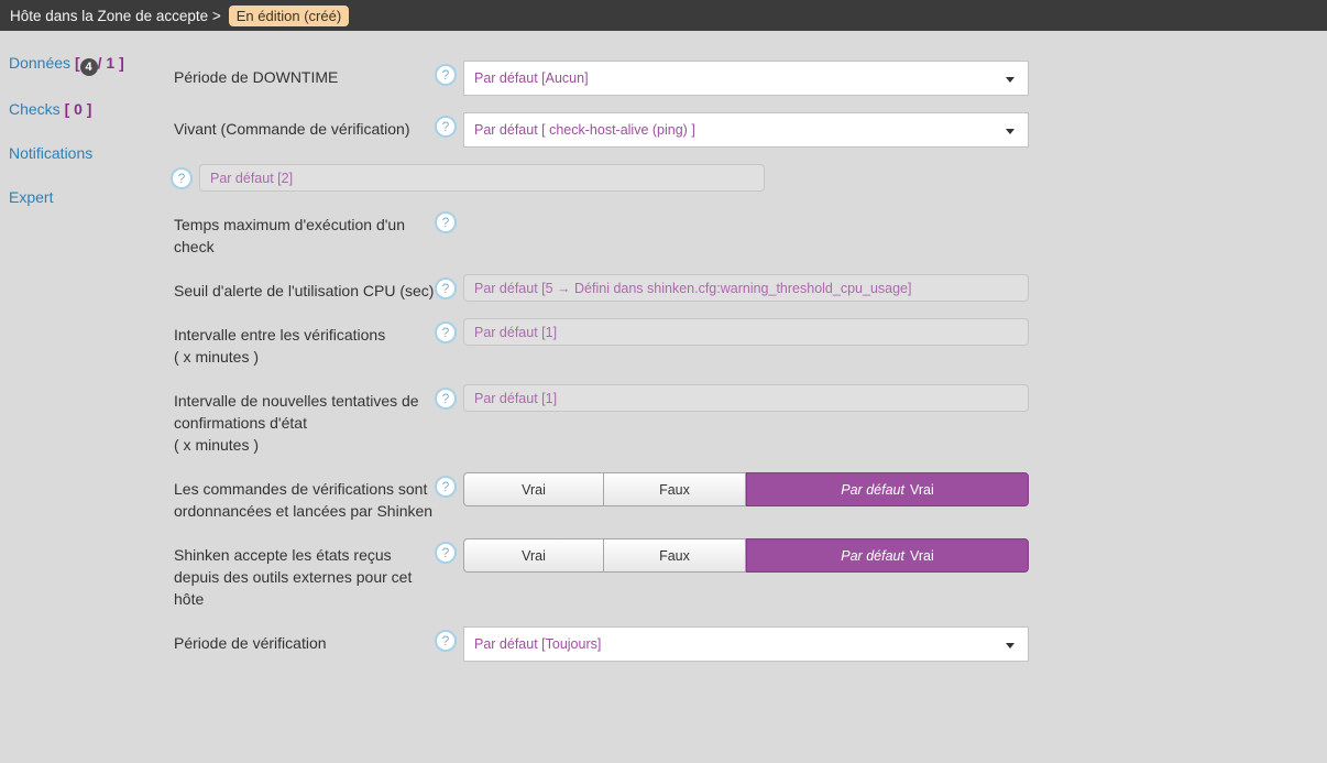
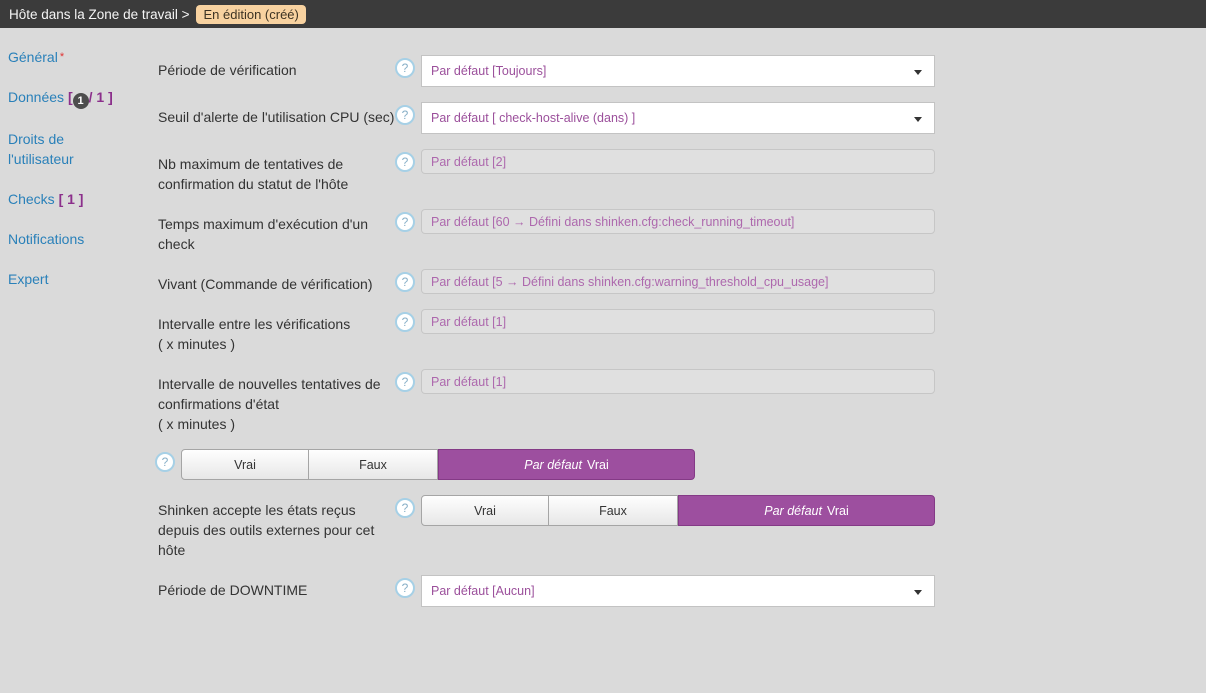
- Hôte dans la Zone de accepte >
+ Hôte dans la Zone de travail >
  En édition (créé)
+ Général *
- Données [ 4 / 1 ]
+ Données [ 1 / 1 ]
+ Droits de l'utilisateur
- Checks [ 0 ]
+ Checks [ 1 ]
  Notifications
  Expert
- Période de DOWNTIME
+ Période de vérification
  ?
- Par défaut [Aucun]
+ Par défaut [Toujours]
- Vivant (Commande de vérification)
+ Seuil d'alerte de l'utilisation CPU (sec)
  ?
- Par défaut [ check-host-alive (ping) ]
+ Par défaut [ check-host-alive (dans) ]
+ Nb maximum de tentatives de confirmation du statut de l'hôte
  ?
  Par défaut [2]
  Temps maximum d'exécution d'un check
  ?
+ Par défaut [60 → Défini dans shinken.cfg:check_running_timeout]
- Seuil d'alerte de l'utilisation CPU (sec)
+ Vivant (Commande de vérification)
  ?
  Par défaut [5 → Défini dans shinken.cfg:warning_threshold_cpu_usage]
  Intervalle entre les vérifications
  ( x minutes )
  ?
  Par défaut [1]
  Intervalle de nouvelles tentatives de
  confirmations d'état
  ( x minutes )
  ?
  Par défaut [1]
- Les commandes de vérifications sont ordonnancées et lancées par Shinken
  ?
  Vrai
  Faux
  Par défaut
  Vrai
  Shinken accepte les états reçus depuis des outils externes pour cet hôte
  ?
  Vrai
  Faux
  Par défaut
  Vrai
- Période de vérification
+ Période de DOWNTIME
  ?
- Par défaut [Toujours]
+ Par défaut [Aucun]
